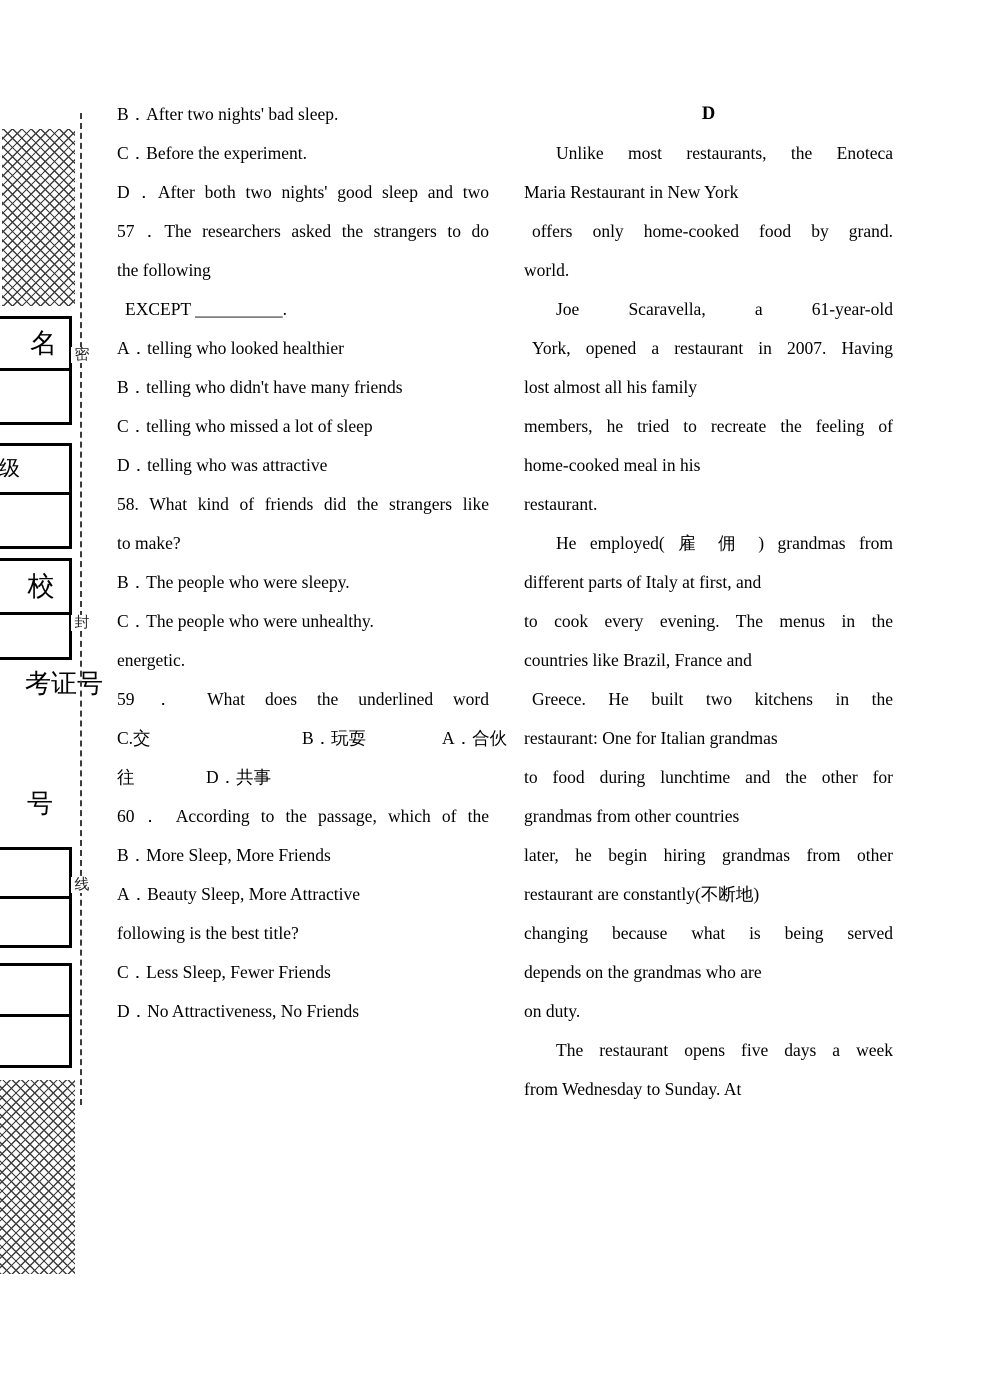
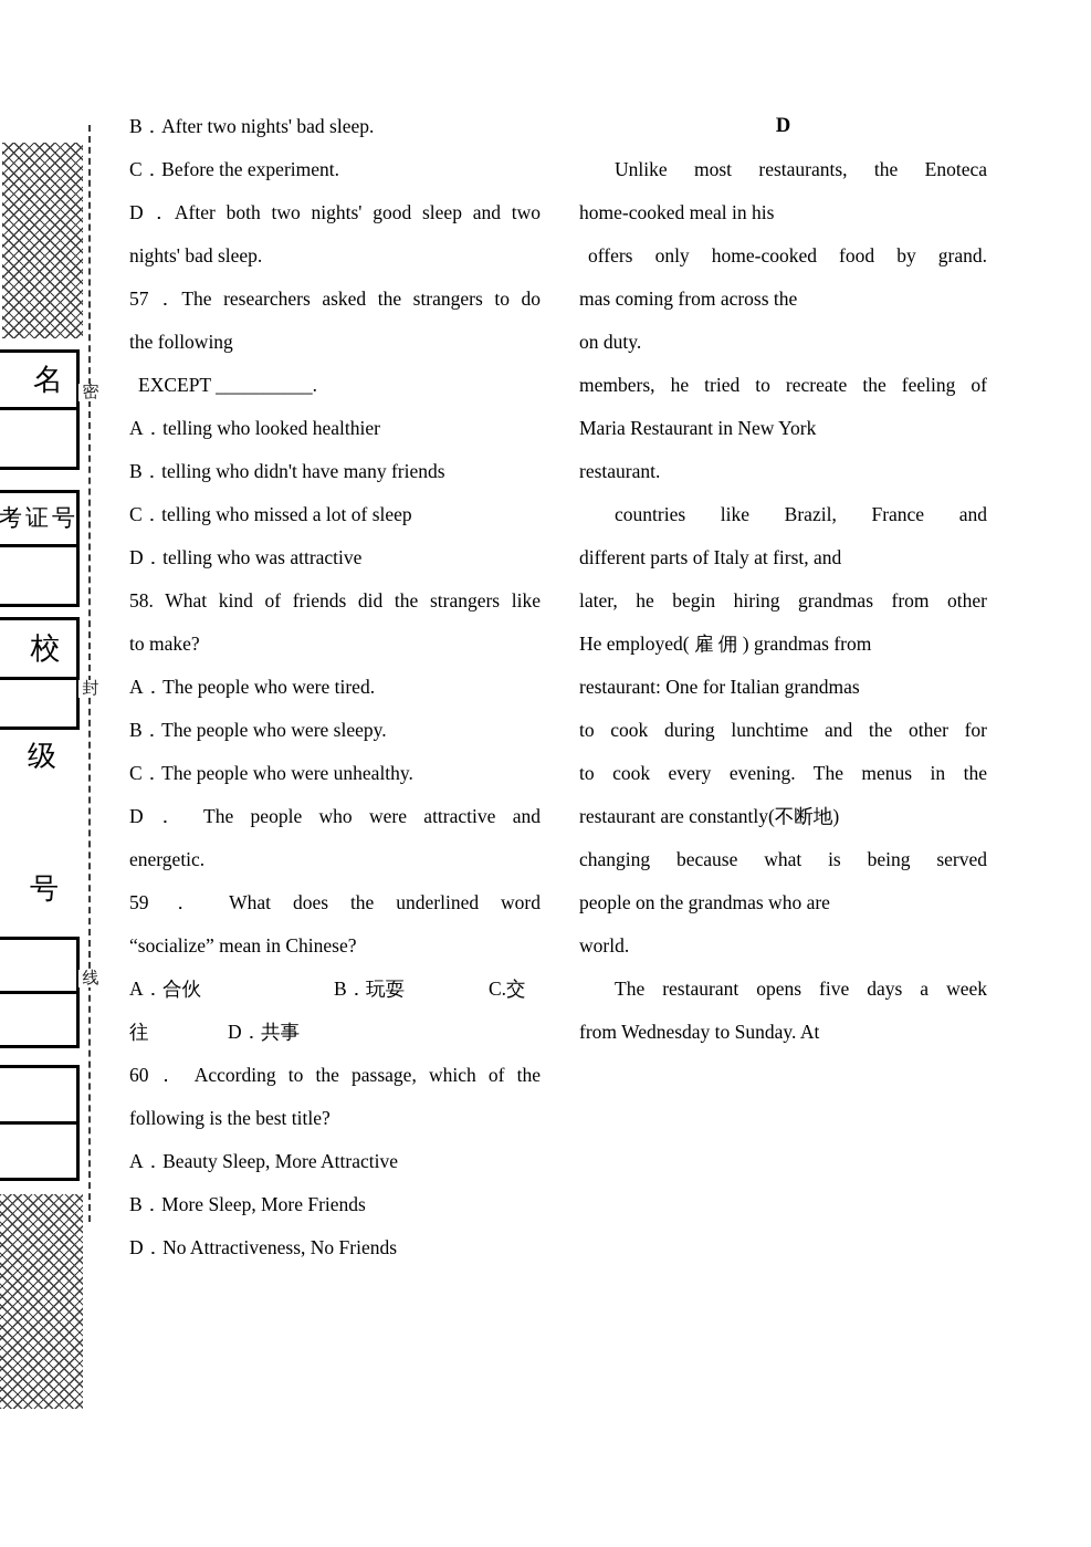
  名
- 级
+ 考证号
  校
- 考证号
+ 级
  号
  密
  封
  线
  B．After two nights' bad sleep.
  C．Before the experiment.
  D．After both two nights' good sleep and two
+ nights' bad sleep.
  57．The researchers asked the strangers to do
  the following
  EXCEPT __________.
  A．telling who looked healthier
  B．telling who didn't have many friends
  C．telling who missed a lot of sleep
  D．telling who was attractive
  58. What kind of friends did the strangers like
  to make?
+ A．The people who were tired.
  B．The people who were sleepy.
  C．The people who were unhealthy.
+ D． The people who were attractive and
  energetic.
  59 ． What does the underlined word
+ “socialize” mean in Chinese?
- C.交
+ A．合伙
  B．玩耍
- A．合伙
+ C.交
  往
  D．共事
  60． According to the passage, which of the
- B．More Sleep, More Friends
+ following is the best title?
  A．Beauty Sleep, More Attractive
- following is the best title?
+ B．More Sleep, More Friends
- C．Less Sleep, Fewer Friends
  D．No Attractiveness, No Friends
  D
  Unlike most restaurants, the Enoteca
- Maria Restaurant in New York
+ home-cooked meal in his
  offers only home-cooked food by grand.
+ mas coming from across the
- world.
+ on duty.
- Joe Scaravella, a 61-year-old
- York, opened a restaurant in 2007. Having
- lost almost all his family
  members, he tried to recreate the feeling of
- home-cooked meal in his
+ Maria Restaurant in New York
  restaurant.
- He employed( 雇 佣 ) grandmas from
+ countries like Brazil, France and
  different parts of Italy at first, and
- to cook every evening. The menus in the
+ later, he begin hiring grandmas from other
- countries like Brazil, France and
+ He employed( 雇 佣 ) grandmas from
- Greece. He built two kitchens in the
  restaurant: One for Italian grandmas
- to food during lunchtime and the other for
+ to cook during lunchtime and the other for
- grandmas from other countries
- later, he begin hiring grandmas from other
+ to cook every evening. The menus in the
  restaurant are constantly(不断地)
  changing because what is being served
- depends on the grandmas who are
+ people on the grandmas who are
- on duty.
+ world.
  The restaurant opens five days a week
  from Wednesday to Sunday. At
